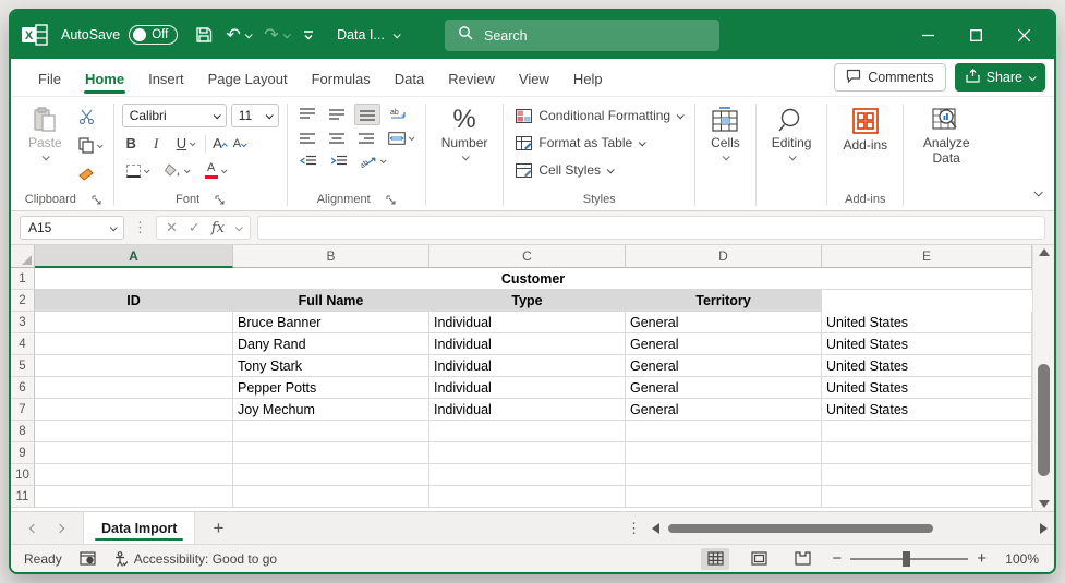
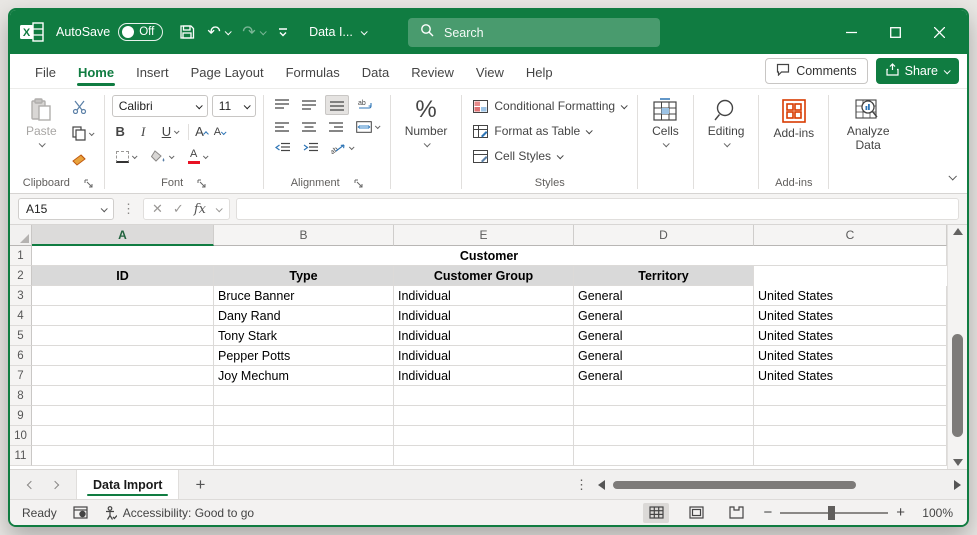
  X
  AutoSave
  Off
  ↶
  ↷
  Data I...
  Search
  File
  Home
  Insert
  Page Layout
  Formulas
  Data
  Review
  View
  Help
  Comments
  Share
  Paste
  Clipboard
  Calibri
  11
  B
  I
  U
  A
  A
  A
  Font
  Alignment
  %
  Number
  Conditional Formatting
  Format as Table
  Cell Styles
  Styles
  Cells
  Editing
  Add-ins
  Add-ins
  Analyze Data
  A15
  ⋮
  ✕
  ✓
  fx
  A
  B
- C
+ E
  D
- E
+ C
  1
  Customer
  2
  ID
- Full Name
  Type
+ Customer Group
  Territory
  3
  Bruce Banner
  Individual
  General
  United States
  4
  Dany Rand
  Individual
  General
  United States
  5
  Tony Stark
  Individual
  General
  United States
  6
  Pepper Potts
  Individual
  General
  United States
  7
  Joy Mechum
  Individual
  General
  United States
  8
  9
  10
  11
  Data Import
  +
  ⋮
  Ready
  Accessibility: Good to go
  −
  +
  100%
